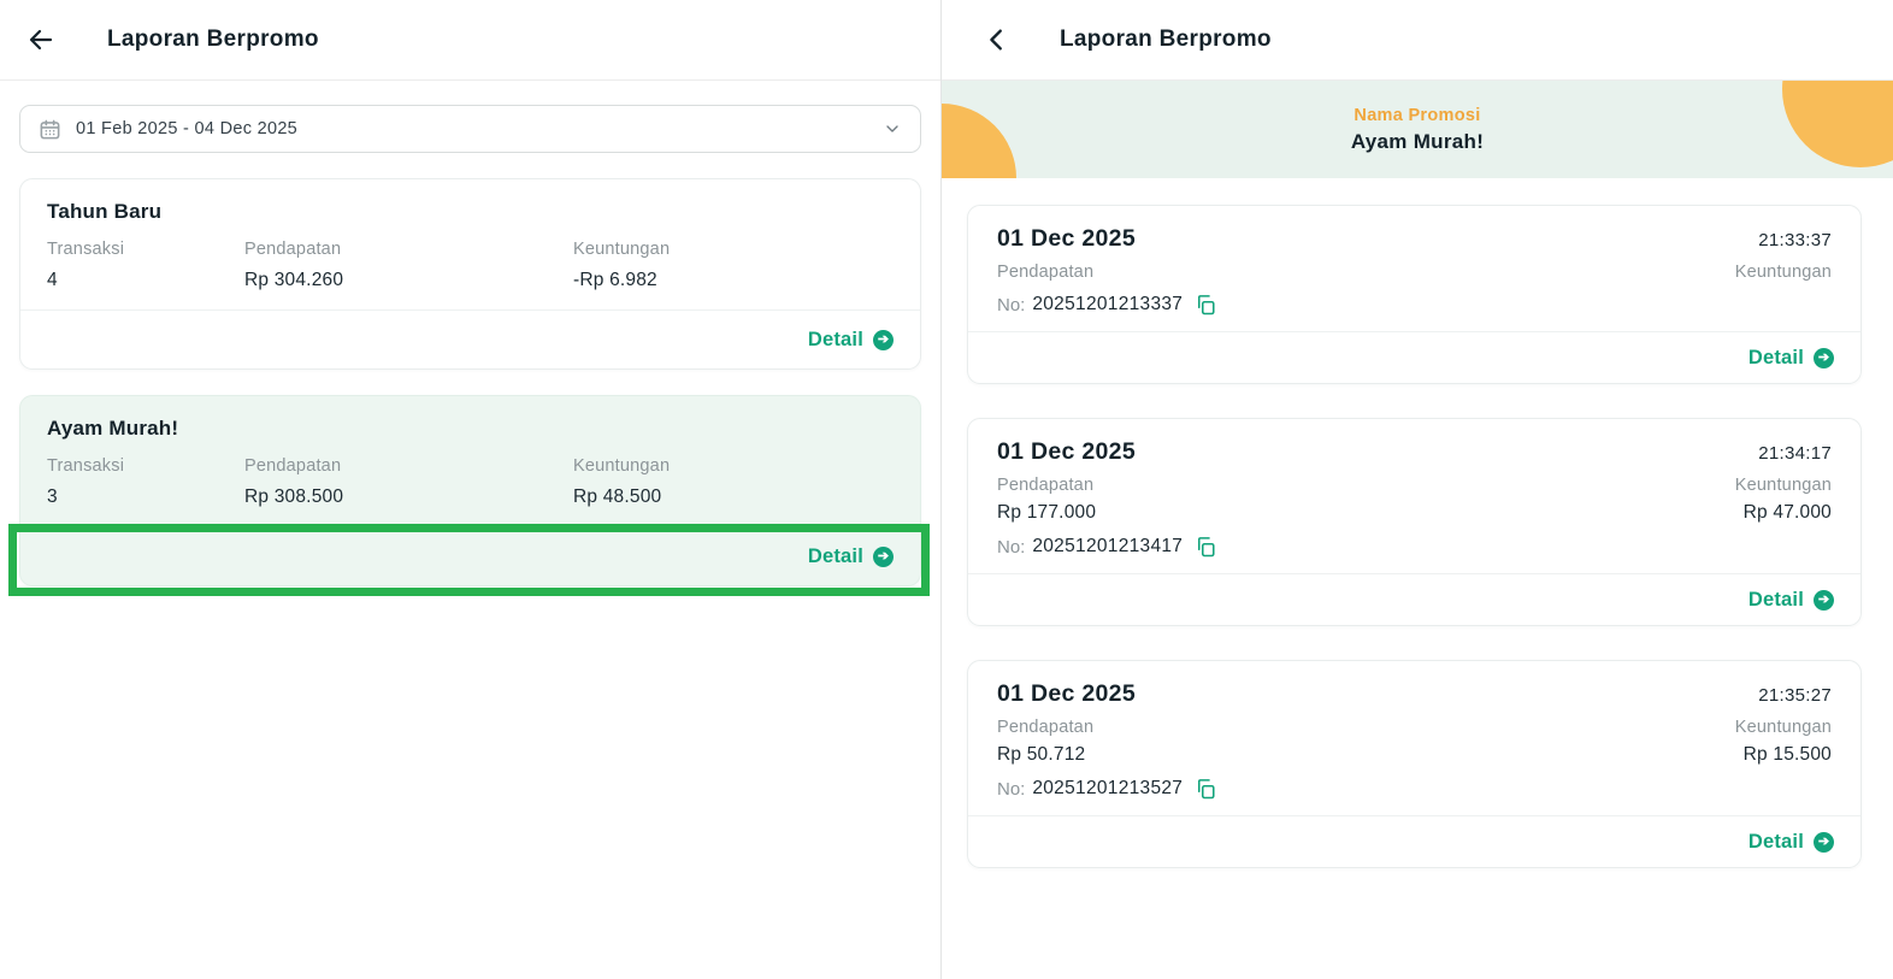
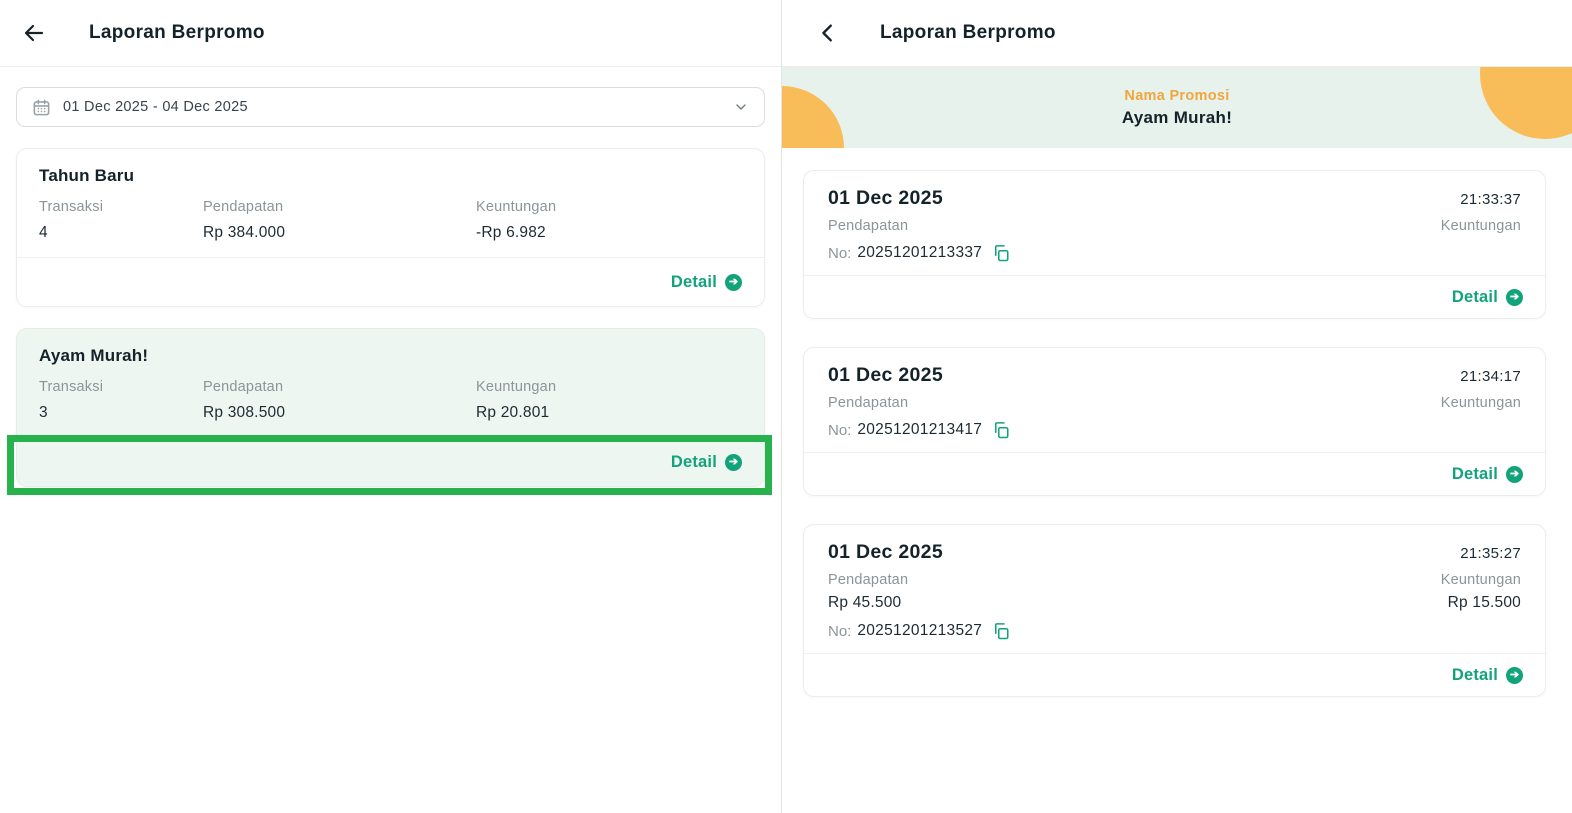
  Laporan Berpromo
- 01 Feb 2025 - 04 Dec 2025
+ 01 Dec 2025 - 04 Dec 2025
  Tahun Baru
  Transaksi
  4
  Pendapatan
- Rp 304.260
+ Rp 384.000
  Keuntungan
  -Rp 6.982
  Detail
  ➔
  Ayam Murah!
  Transaksi
  3
  Pendapatan
  Rp 308.500
  Keuntungan
- Rp 48.500
+ Rp 20.801
  Detail
  ➔
  Laporan Berpromo
  Nama Promosi
  Ayam Murah!
  01 Dec 2025
  21:33:37
  Pendapatan
  Keuntungan
  No:
  20251201213337
  Detail
  ➔
  01 Dec 2025
  21:34:17
  Pendapatan
  Keuntungan
- Rp 177.000
- Rp 47.000
  No:
  20251201213417
  Detail
  ➔
  01 Dec 2025
  21:35:27
  Pendapatan
  Keuntungan
- Rp 50.712
+ Rp 45.500
  Rp 15.500
  No:
  20251201213527
  Detail
  ➔
